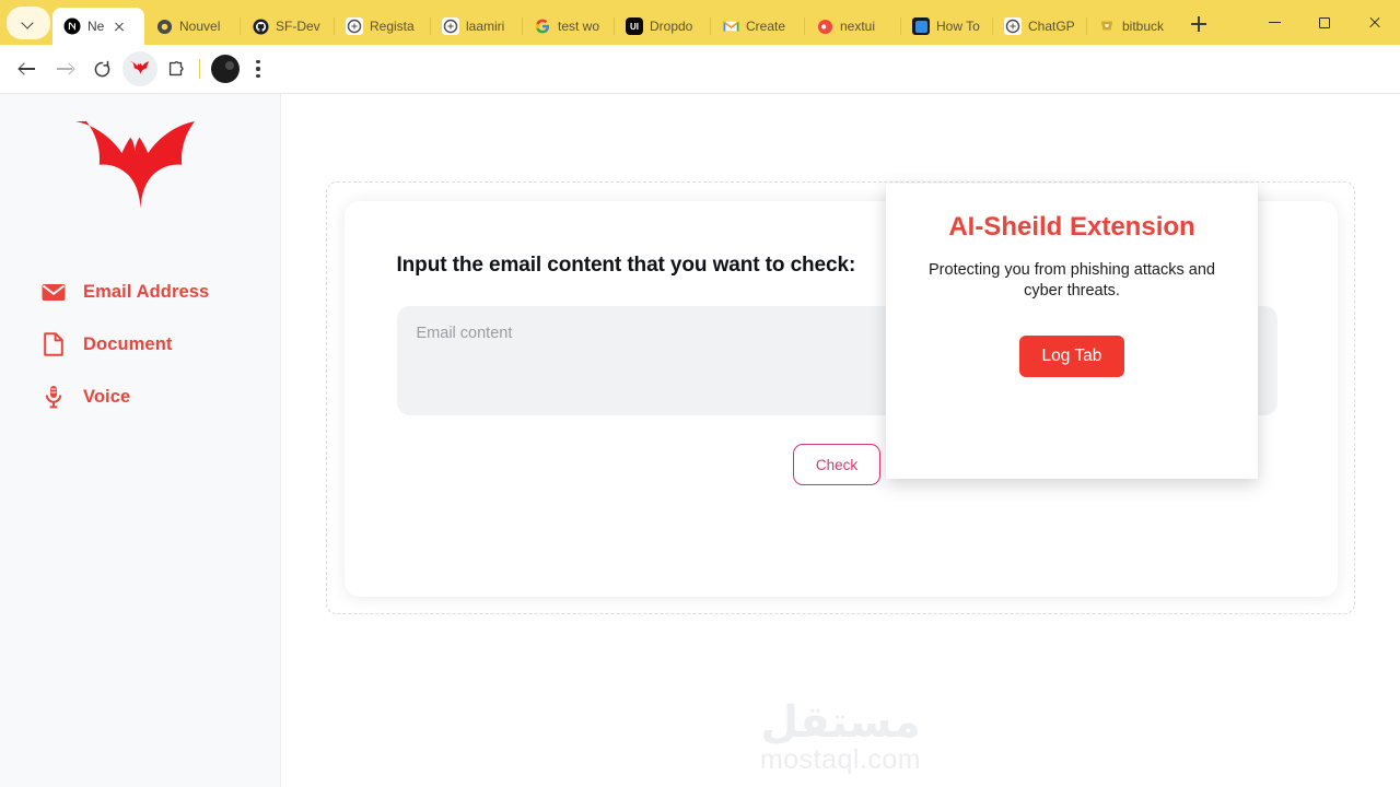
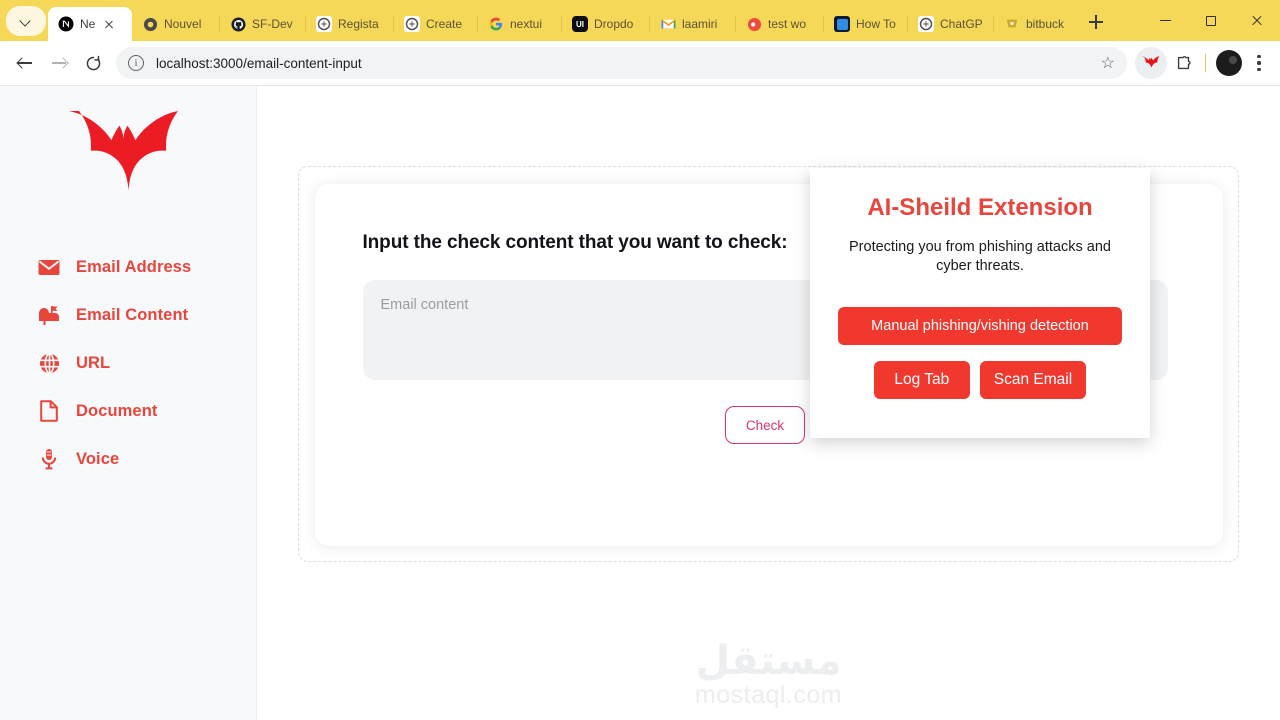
  Ne
  Nouvel
  SF-Dev
  Regista
- laamiri
+ Create
- test wo
+ nextui
  UI
  Dropdo
- Create
+ laamiri
- nextui
+ test wo
  How To
  ChatGP
  bitbuck
+ i
+ localhost:3000/email-content-input
+ ☆
  Email Address
+ Email Content
+ URL
  Document
  Voice
- Input the email content that you want to check:
+ Input the check content that you want to check:
  Email content
  Check
  AI-Sheild Extension
  Protecting you from phishing attacks and cyber threats.
+ Manual phishing/vishing detection
  Log Tab
+ Scan Email
